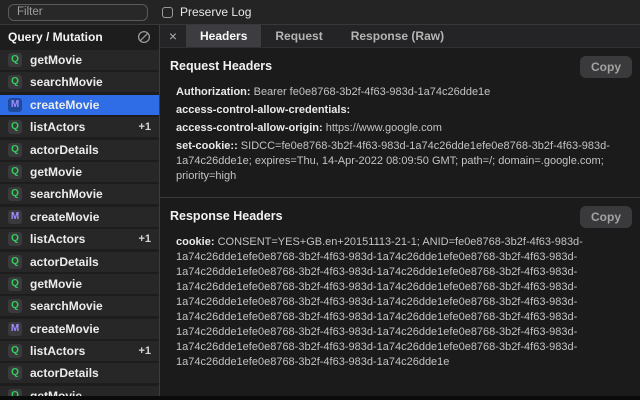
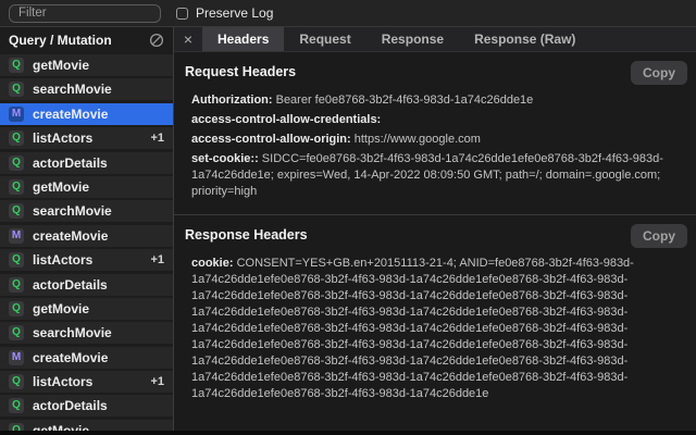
  Filter
  Preserve Log
  Query / Mutation
  Q
  getMovie
  Q
  searchMovie
  M
  createMovie
  Q
  listActors
  +1
  Q
  actorDetails
  Q
  getMovie
  Q
  searchMovie
  M
  createMovie
  Q
  listActors
  +1
  Q
  actorDetails
  Q
  getMovie
  Q
  searchMovie
  M
  createMovie
  Q
  listActors
  +1
  Q
  actorDetails
  ×
  Headers
  Request
+ Response
  Response (Raw)
  Request Headers
  Copy
  Authorization: Bearer fe0e8768-3b2f-4f63-983d-1a74c26dde1e
  access-control-allow-credentials:
  access-control-allow-origin: https://www.google.com
- set-cookie:: SIDCC=fe0e8768-3b2f-4f63-983d-1a74c26dde1efe0e8768-3b2f-4f63-983d-1a74c26dde1e; expires=Thu, 14-Apr-2022 08:09:50 GMT; path=/; domain=.google.com; priority=high
+ set-cookie:: SIDCC=fe0e8768-3b2f-4f63-983d-1a74c26dde1efe0e8768-3b2f-4f63-983d-1a74c26dde1e; expires=Wed, 14-Apr-2022 08:09:50 GMT; path=/; domain=.google.com; priority=high
  Response Headers
  Copy
- cookie: CONSENT=YES+GB.en+20151113-21-1; ANID=fe0e8768-3b2f-4f63-983d-1a74c26dde1efe0e8768-3b2f-4f63-983d-1a74c26dde1efe0e8768-3b2f-4f63-983d-1a74c26dde1efe0e8768-3b2f-4f63-983d-1a74c26dde1efe0e8768-3b2f-4f63-983d-1a74c26dde1efe0e8768-3b2f-4f63-983d-1a74c26dde1efe0e8768-3b2f-4f63-983d-1a74c26dde1efe0e8768-3b2f-4f63-983d-1a74c26dde1efe0e8768-3b2f-4f63-983d-1a74c26dde1efe0e8768-3b2f-4f63-983d-1a74c26dde1efe0e8768-3b2f-4f63-983d-1a74c26dde1efe0e8768-3b2f-4f63-983d-1a74c26dde1efe0e8768-3b2f-4f63-983d-1a74c26dde1efe0e8768-3b2f-4f63-983d-1a74c26dde1efe0e8768-3b2f-4f63-983d-1a74c26dde1efe0e8768-3b2f-4f63-983d-1a74c26dde1e
+ cookie: CONSENT=YES+GB.en+20151113-21-4; ANID=fe0e8768-3b2f-4f63-983d-1a74c26dde1efe0e8768-3b2f-4f63-983d-1a74c26dde1efe0e8768-3b2f-4f63-983d-1a74c26dde1efe0e8768-3b2f-4f63-983d-1a74c26dde1efe0e8768-3b2f-4f63-983d-1a74c26dde1efe0e8768-3b2f-4f63-983d-1a74c26dde1efe0e8768-3b2f-4f63-983d-1a74c26dde1efe0e8768-3b2f-4f63-983d-1a74c26dde1efe0e8768-3b2f-4f63-983d-1a74c26dde1efe0e8768-3b2f-4f63-983d-1a74c26dde1efe0e8768-3b2f-4f63-983d-1a74c26dde1efe0e8768-3b2f-4f63-983d-1a74c26dde1efe0e8768-3b2f-4f63-983d-1a74c26dde1efe0e8768-3b2f-4f63-983d-1a74c26dde1efe0e8768-3b2f-4f63-983d-1a74c26dde1efe0e8768-3b2f-4f63-983d-1a74c26dde1e
